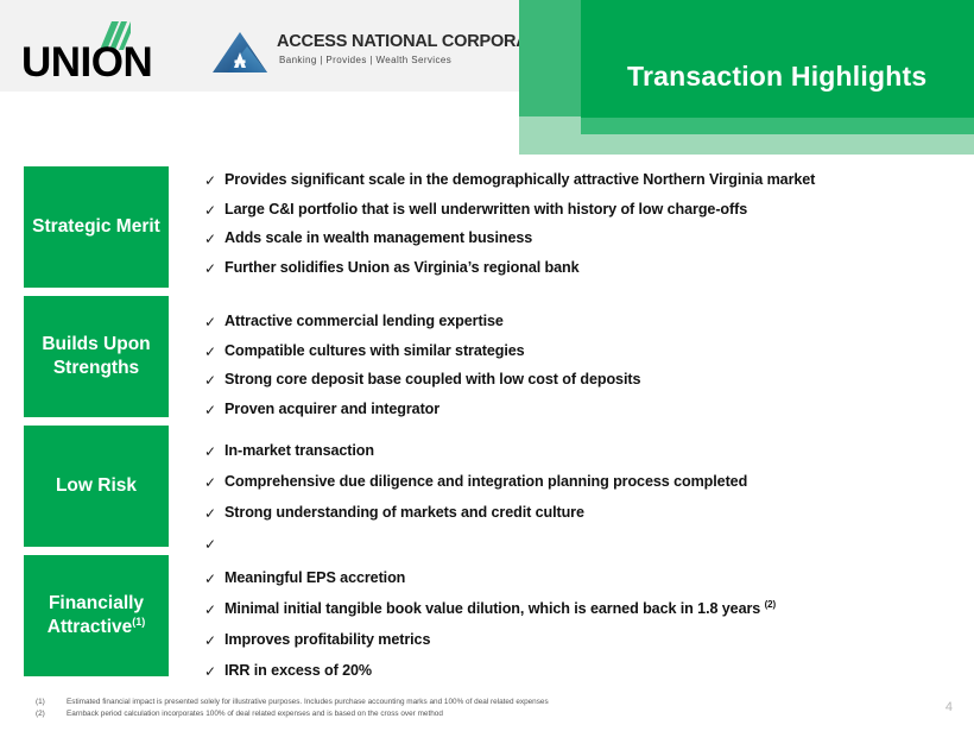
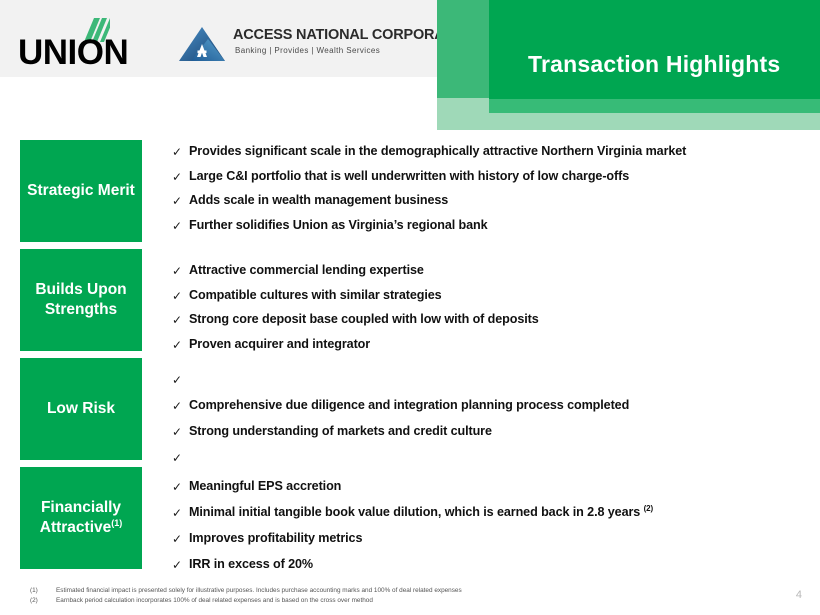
  UNION
  ACCESS NATIONAL CORPOR
  Banking | Provides | Wealth Services
  Transaction Highlights
  Strategic Merit
  ✓
  Provides significant scale in the demographically attractive Northern Virginia market
  ✓
  Large C&I portfolio that is well underwritten with history of low charge-offs
  ✓
  Adds scale in wealth management business
  ✓
  Further solidifies Union as Virginia’s regional bank
  Builds Upon Strengths
  ✓
  Attractive commercial lending expertise
  ✓
  Compatible cultures with similar strategies
  ✓
- Strong core deposit base coupled with low cost of deposits
+ Strong core deposit base coupled with low with of deposits
  ✓
  Proven acquirer and integrator
  Low Risk
  ✓
- In-market transaction
  ✓
  Comprehensive due diligence and integration planning process completed
  ✓
  Strong understanding of markets and credit culture
  ✓
  Financially Attractive(1)
  ✓
  Meaningful EPS accretion
  ✓
- Minimal initial tangible book value dilution, which is earned back in 1.8 years (2)
+ Minimal initial tangible book value dilution, which is earned back in 2.8 years (2)
  ✓
  Improves profitability metrics
  ✓
  IRR in excess of 20%
  4
